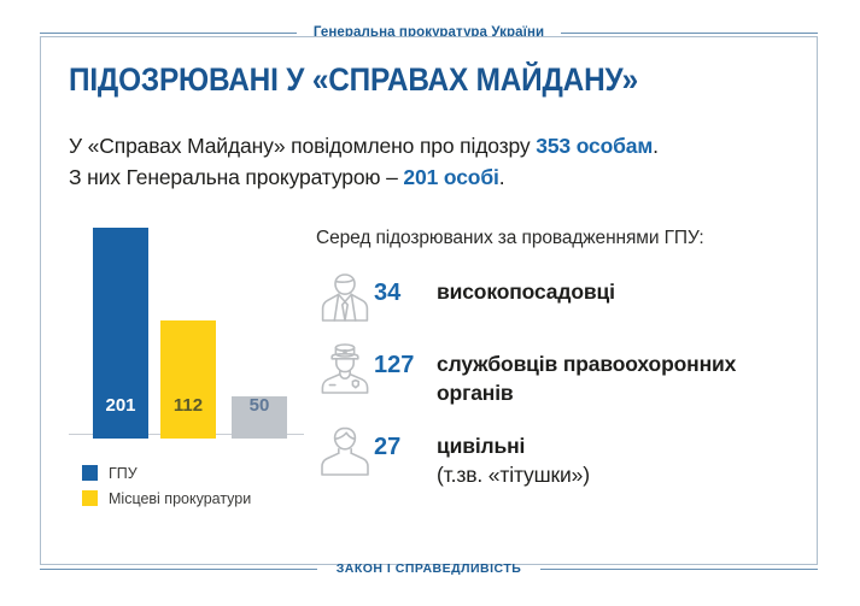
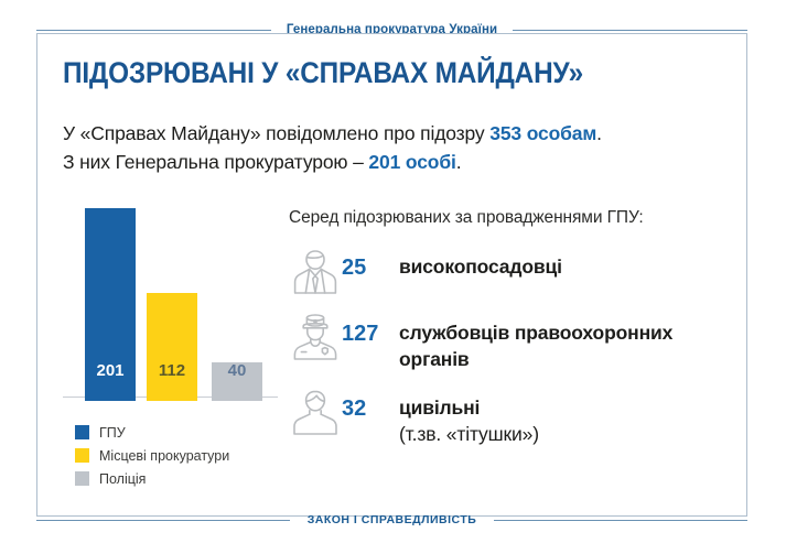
  Генеральна прокуратура України
  ПІДОЗРЮВАНІ У «СПРАВАХ МАЙДАНУ»
  У «Справах Майдану» повідомлено про підозру 353 особам.
  З них Генеральна прокуратурою – 201 особі.
  201
  112
- 50
+ 40
  ГПУ
  Місцеві прокуратури
+ Поліція
  Серед підозрюваних за провадженнями ГПУ:
- 34
+ 25
  високопосадовці
  127
  службовців правоохоронних органів
- 27
+ 32
  цивільні
  (т.зв. «тітушки»)
  ЗАКОН І СПРАВЕДЛИВІСТЬ
